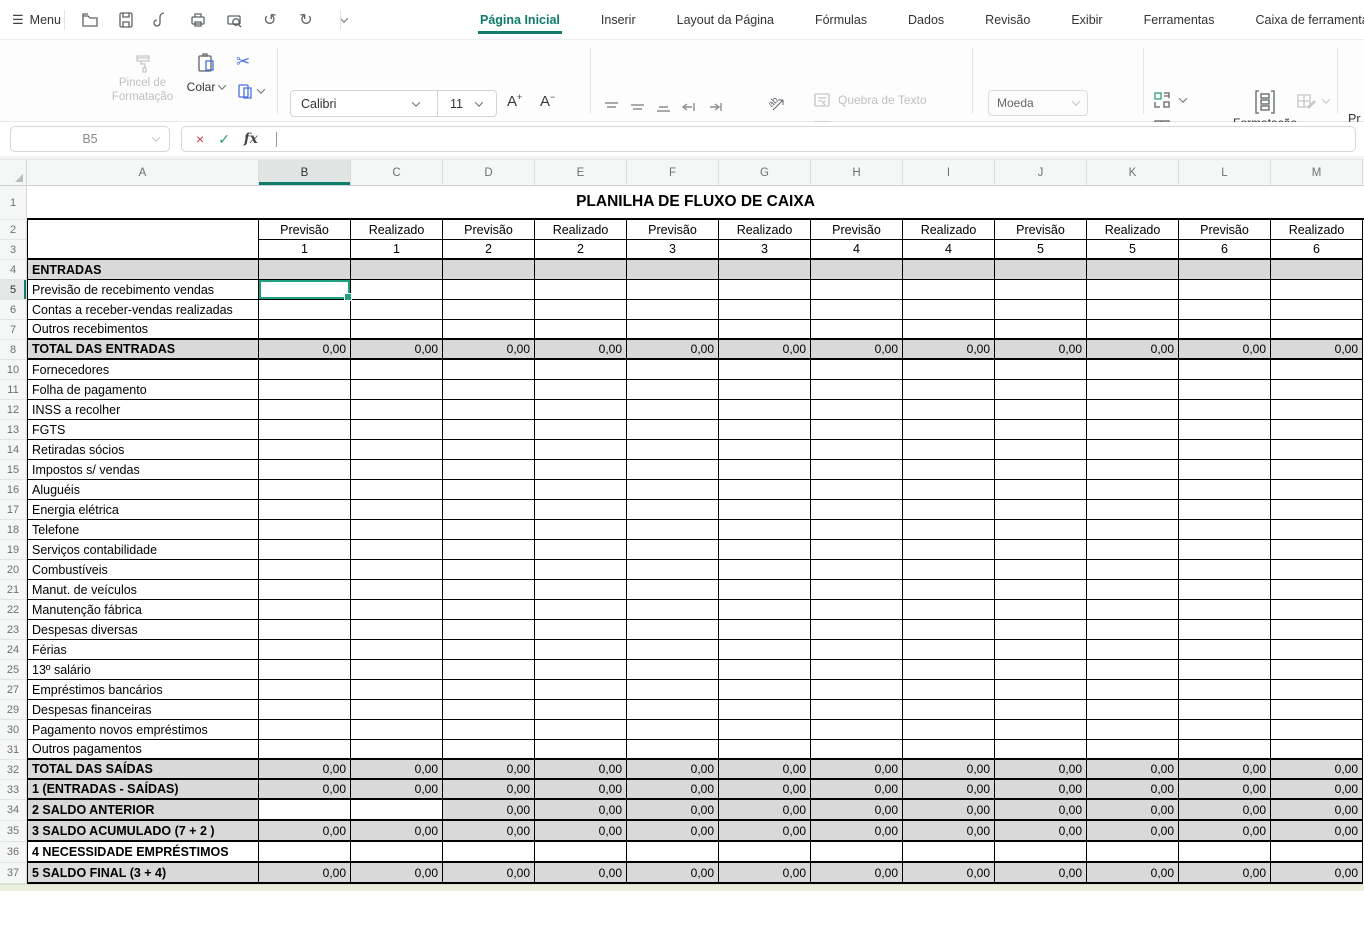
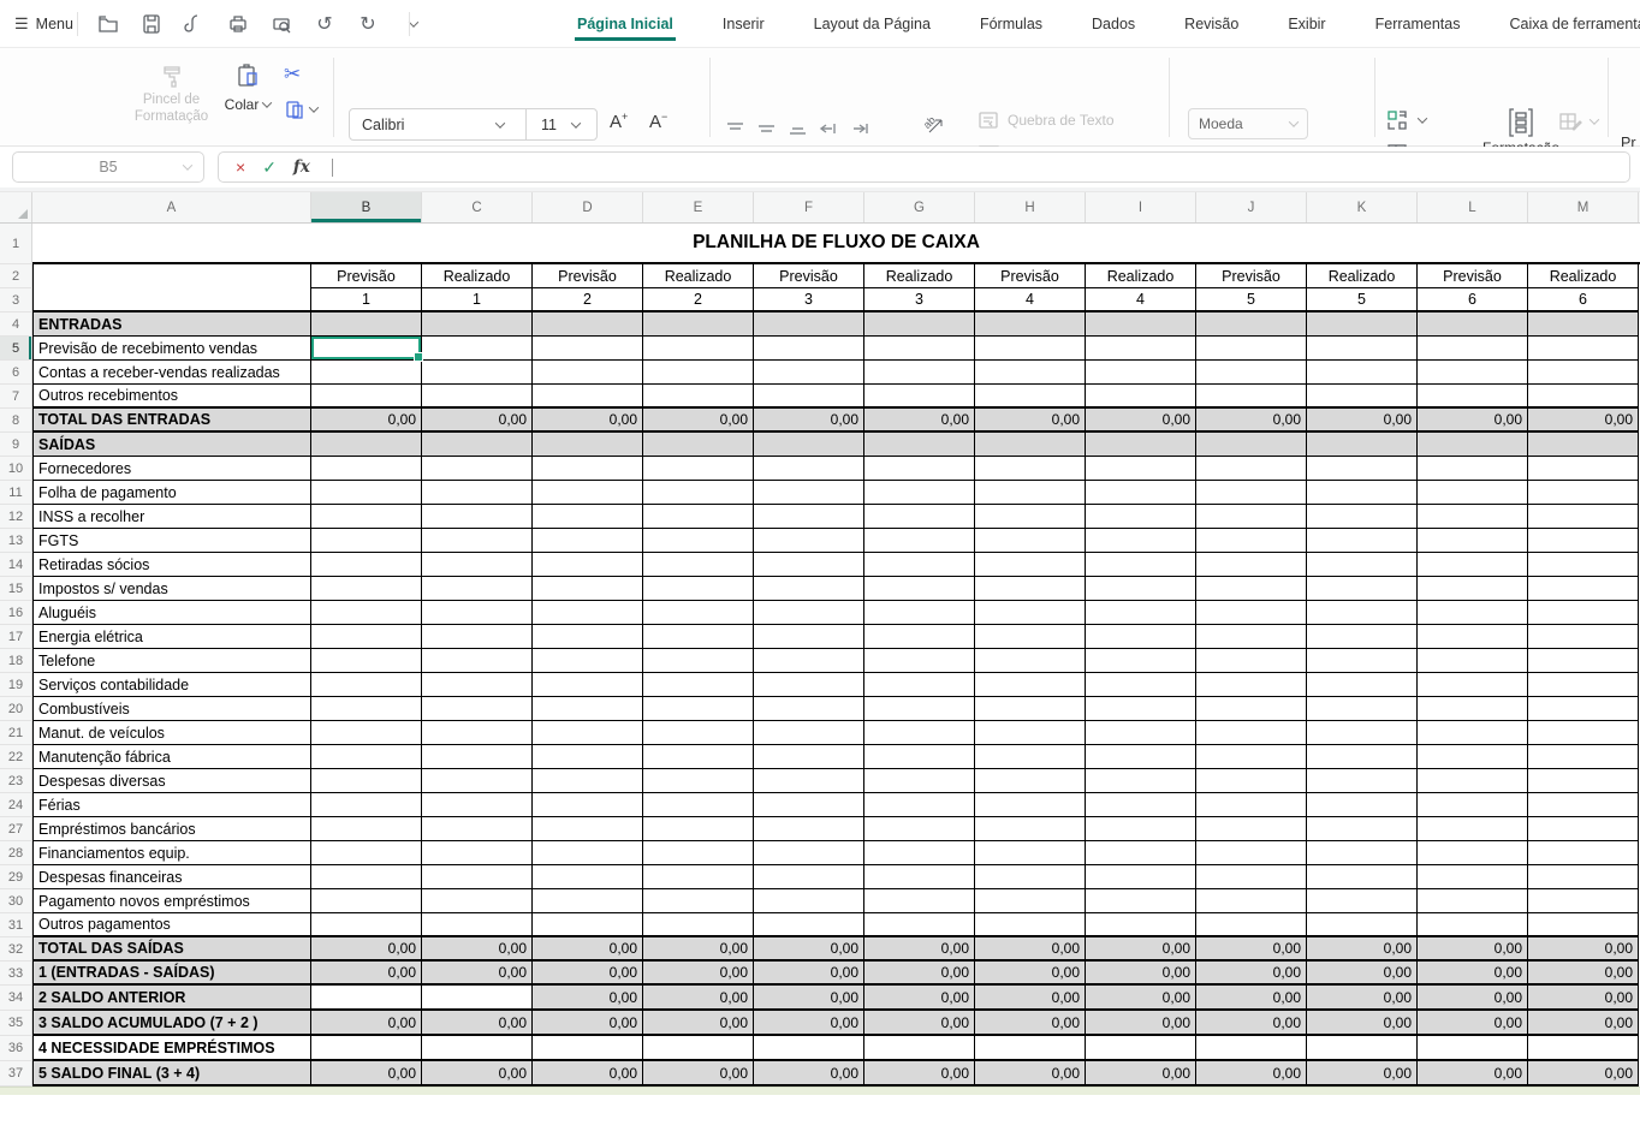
  ☰
  Menu
  ↺
  ↻
  Página Inicial
  Inserir
  Layout da Página
  Fórmulas
  Dados
  Revisão
  Exibir
  Ferramentas
  Caixa de ferrament
  Pincel de Formatação
  Colar
  ✂
  Calibri
  11
  A+
  A−
  Quebra de Texto
  Moeda
  Pr
  B5
  ×
  ✓
  fx
  A
  B
  C
  D
  E
  F
  G
  H
  I
  J
  K
  L
  M
  1
  PLANILHA DE FLUXO DE CAIXA
  2
  Previsão
  Realizado
  Previsão
  Realizado
  Previsão
  Realizado
  Previsão
  Realizado
  Previsão
  Realizado
  Previsão
  Realizado
  3
  1
  1
  2
  2
  3
  3
  4
  4
  5
  5
  6
  6
  4
  ENTRADAS
  5
  Previsão de recebimento vendas
  6
  Contas a receber-vendas realizadas
  7
  Outros recebimentos
  8
  TOTAL DAS ENTRADAS
  0,00
  0,00
  0,00
  0,00
  0,00
  0,00
  0,00
  0,00
  0,00
  0,00
  0,00
  0,00
+ 9
+ SAÍDAS
  10
  Fornecedores
  11
  Folha de pagamento
  12
  INSS a recolher
  13
  FGTS
  14
  Retiradas sócios
  15
  Impostos s/ vendas
  16
  Aluguéis
  17
  Energia elétrica
  18
  Telefone
  19
  Serviços contabilidade
  20
  Combustíveis
  21
  Manut. de veículos
  22
  Manutenção fábrica
  23
  Despesas diversas
  24
  Férias
- 25
- 13º salário
  27
  Empréstimos bancários
+ 28
+ Financiamentos equip.
  29
  Despesas financeiras
  30
  Pagamento novos empréstimos
  31
  Outros pagamentos
  32
  TOTAL DAS SAÍDAS
  0,00
  0,00
  0,00
  0,00
  0,00
  0,00
  0,00
  0,00
  0,00
  0,00
  0,00
  0,00
  33
  1 (ENTRADAS - SAÍDAS)
  0,00
  0,00
  0,00
  0,00
  0,00
  0,00
  0,00
  0,00
  0,00
  0,00
  0,00
  0,00
  34
  2 SALDO ANTERIOR
  0,00
  0,00
  0,00
  0,00
  0,00
  0,00
  0,00
  0,00
  0,00
  0,00
  35
  3 SALDO ACUMULADO (7 + 2 )
  0,00
  0,00
  0,00
  0,00
  0,00
  0,00
  0,00
  0,00
  0,00
  0,00
  0,00
  0,00
  36
  4 NECESSIDADE EMPRÉSTIMOS
  37
  5 SALDO FINAL (3 + 4)
  0,00
  0,00
  0,00
  0,00
  0,00
  0,00
  0,00
  0,00
  0,00
  0,00
  0,00
  0,00
